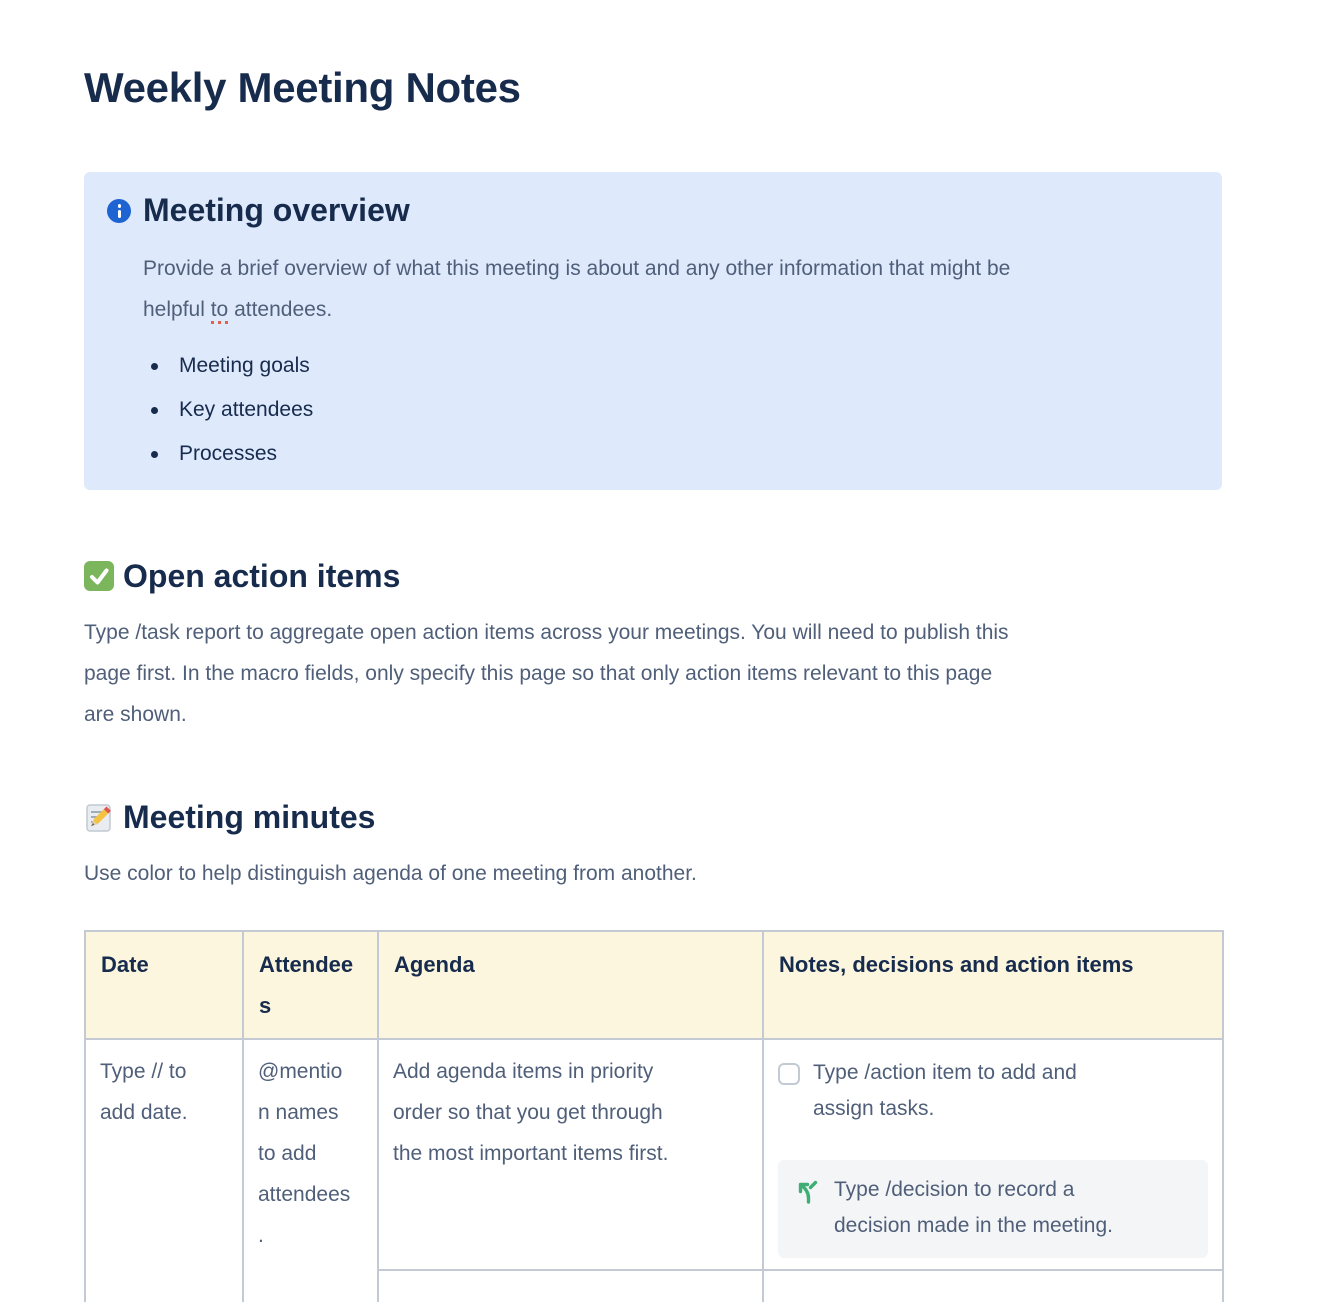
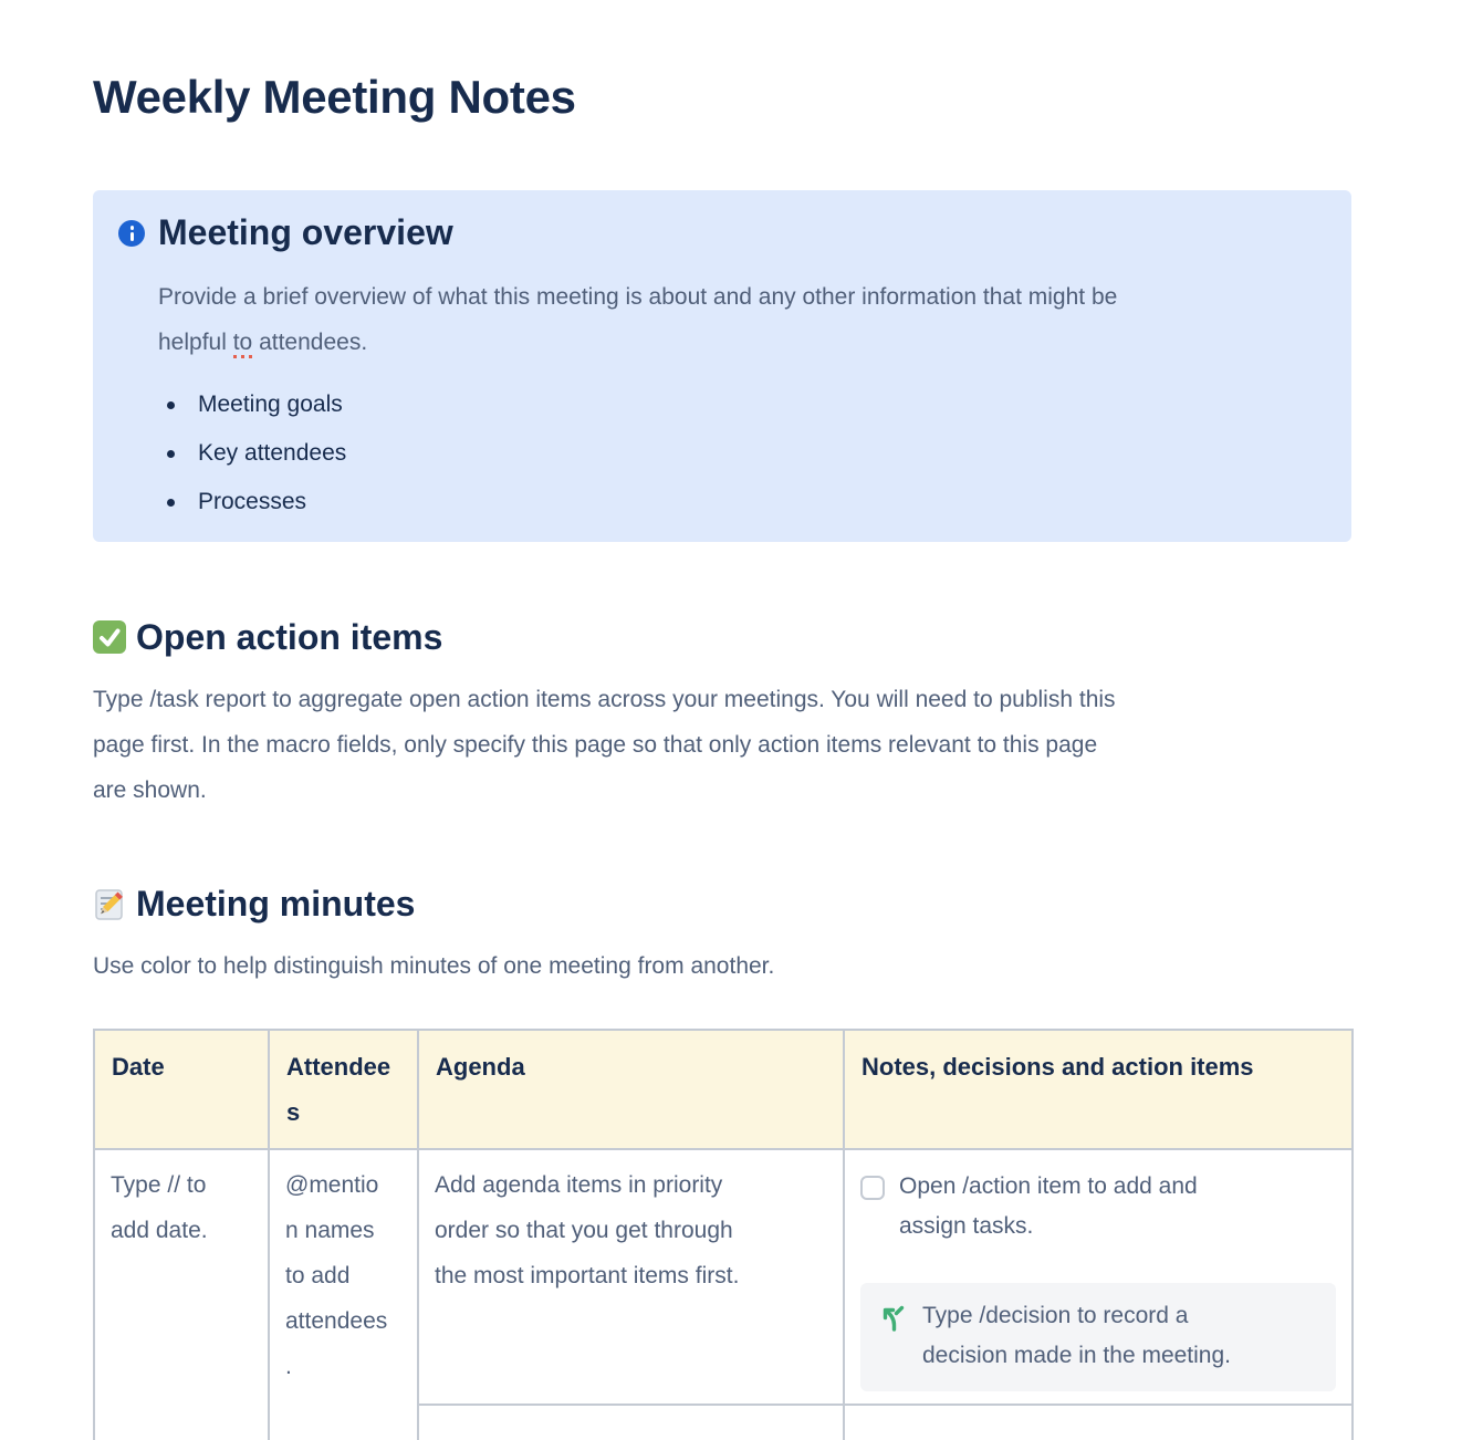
  Weekly Meeting Notes
  Meeting overview
  Provide a brief overview of what this meeting is about and any other information that might be
  helpful to attendees.
  Meeting goals
  Key attendees
  Processes
  Open action items
  Type /task report to aggregate open action items across your meetings. You will need to publish this
  page first. In the macro fields, only specify this page so that only action items relevant to this page
  are shown.
  Meeting minutes
- Use color to help distinguish agenda of one meeting from another.
+ Use color to help distinguish minutes of one meeting from another.
  Date	Attendees	Agenda	Notes, decisions and action items
- Type // to add date.	@mentio n names to add attendees .	Add agenda items in priority order so that you get through the most important items first.	Type /action item to add and assign tasks. Type /decision to record a decision made in the meeting.
+ Type // to add date.	@mentio n names to add attendees .	Add agenda items in priority order so that you get through the most important items first.	Open /action item to add and assign tasks. Type /decision to record a decision made in the meeting.
